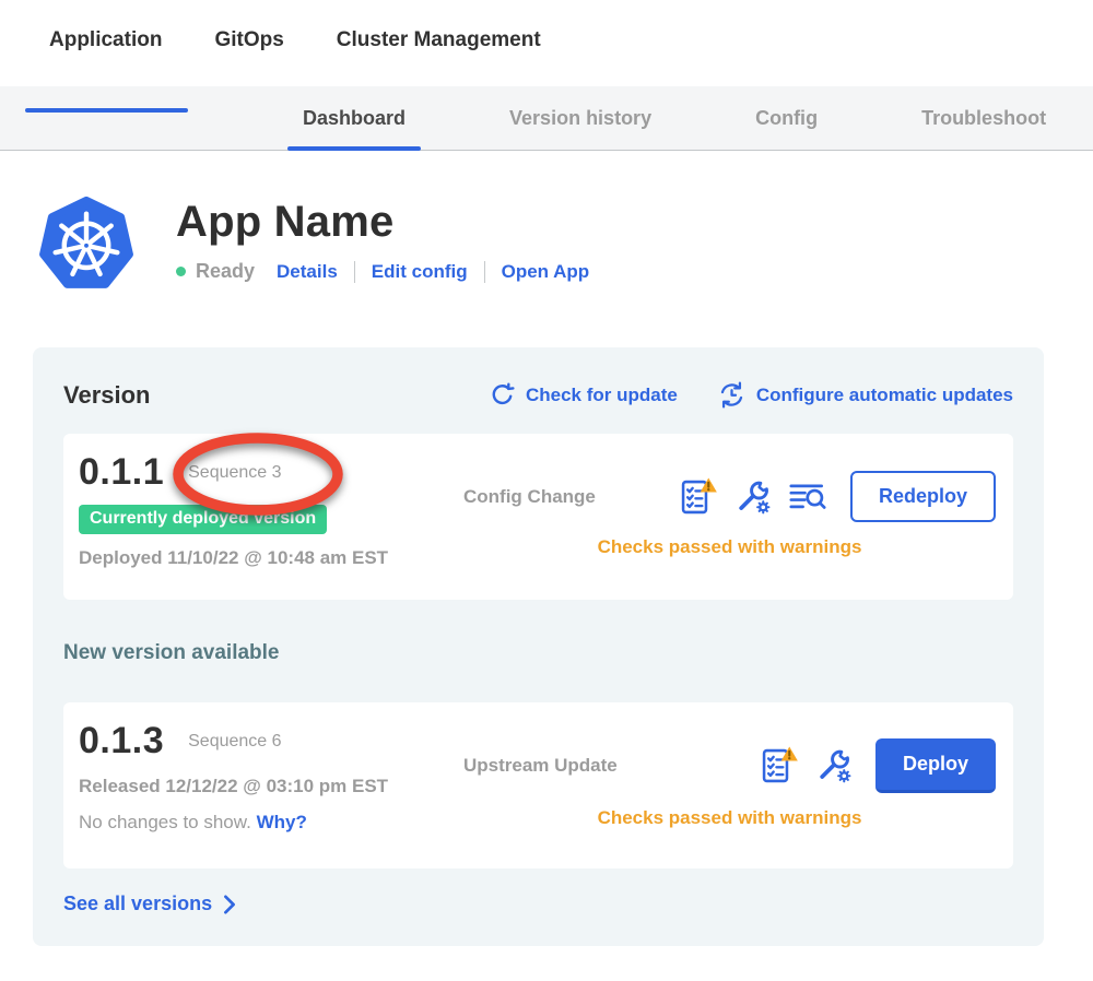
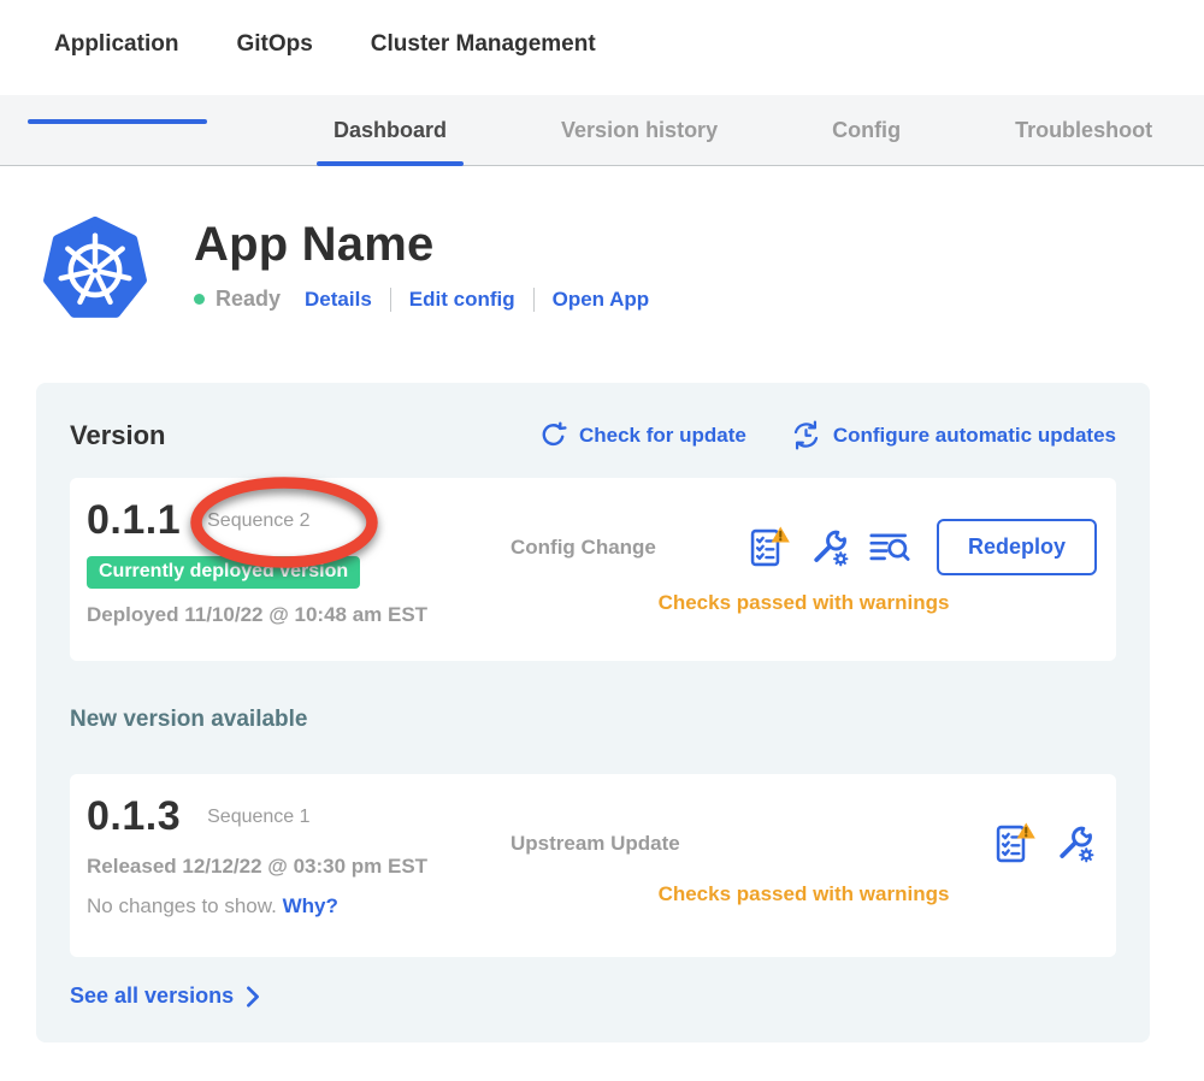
  Application
  GitOps
  Cluster Management
  Dashboard
  Version history
  Config
  Troubleshoot
  App Name
  Ready
  Details
  Edit config
  Open App
  Version
  Check for update
  Configure automatic updates
  0.1.1
- Sequence 3
+ Sequence 2
  Currently deployed version
  Deployed 11/10/22 @ 10:48 am EST
  Config Change
  Redeploy
  Checks passed with warnings
  New version available
  0.1.3
- Sequence 6
+ Sequence 1
- Released 12/12/22 @ 03:10 pm EST
+ Released 12/12/22 @ 03:30 pm EST
  No changes to show. Why?
  Upstream Update
- Deploy
  Checks passed with warnings
  See all versions
